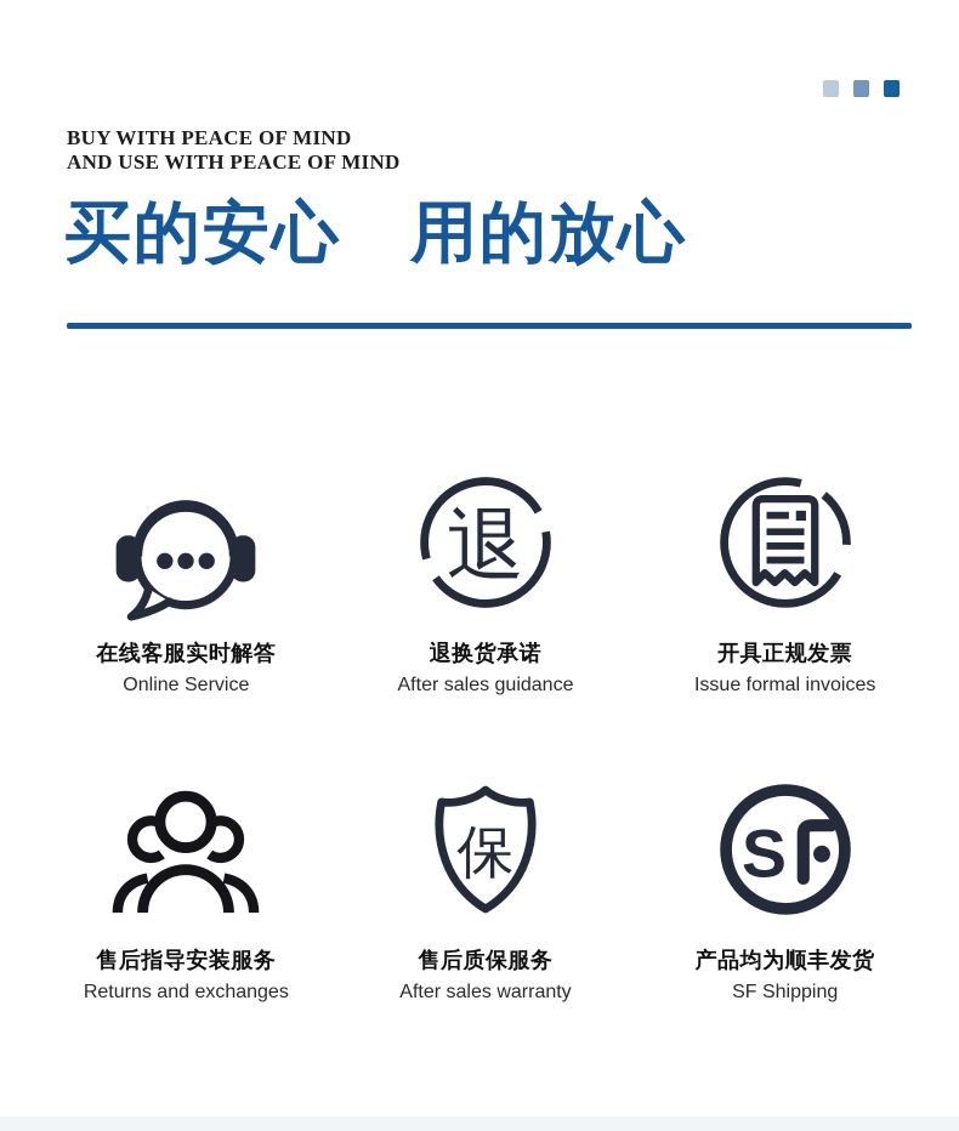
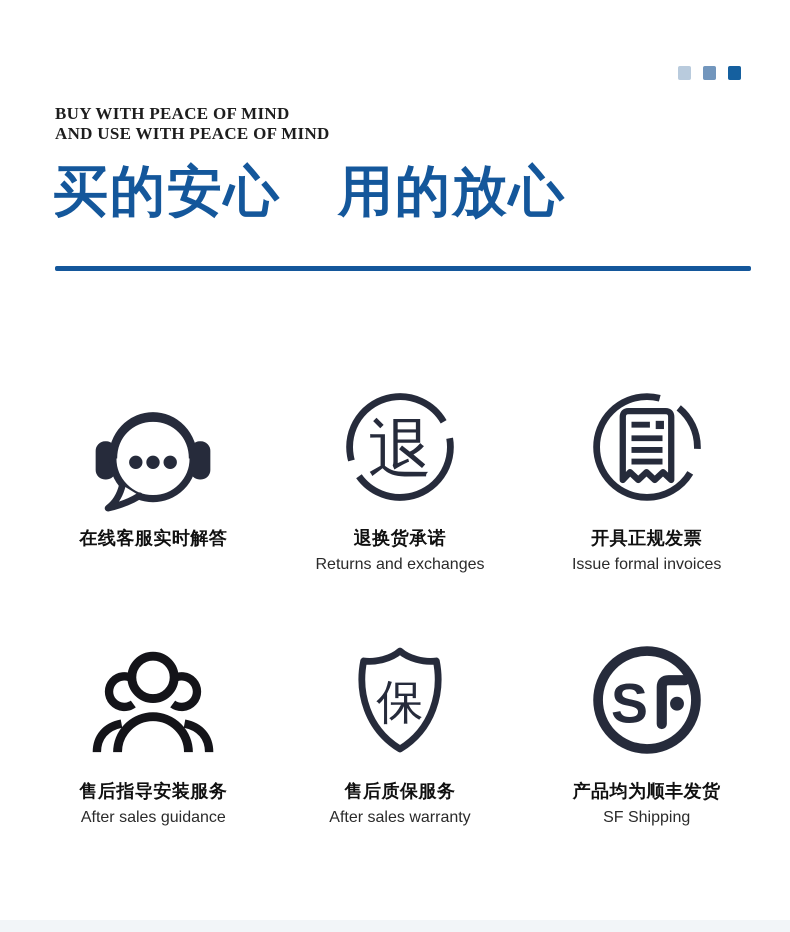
  BUY WITH PEACE OF MIND
  AND USE WITH PEACE OF MIND
  买的安心 用的放心
  在线客服实时解答
- Online Service
  退
  退换货承诺
- After sales guidance
+ Returns and exchanges
  开具正规发票
  Issue formal invoices
  售后指导安装服务
- Returns and exchanges
+ After sales guidance
  保
  售后质保服务
  After sales warranty
  S
  产品均为顺丰发货
  SF Shipping
